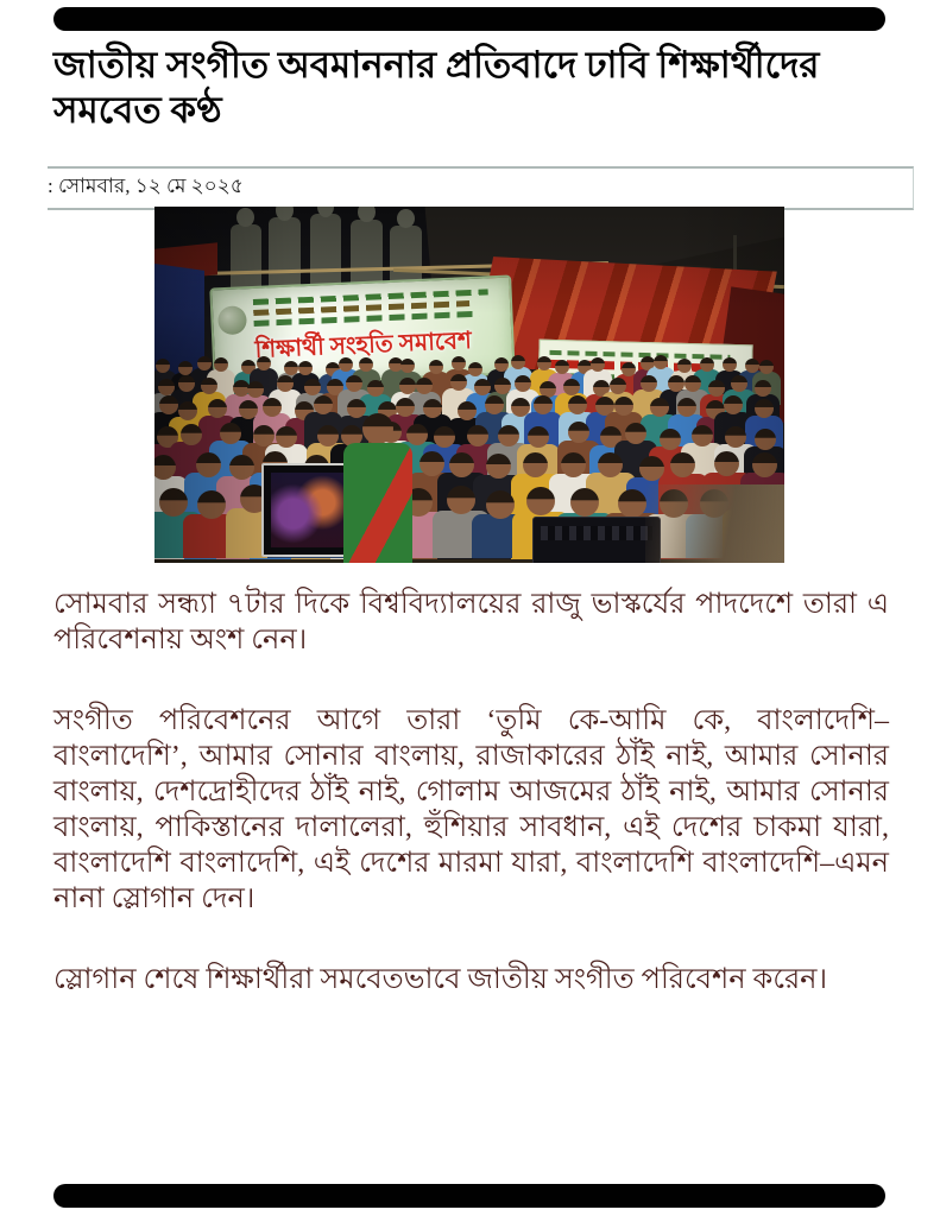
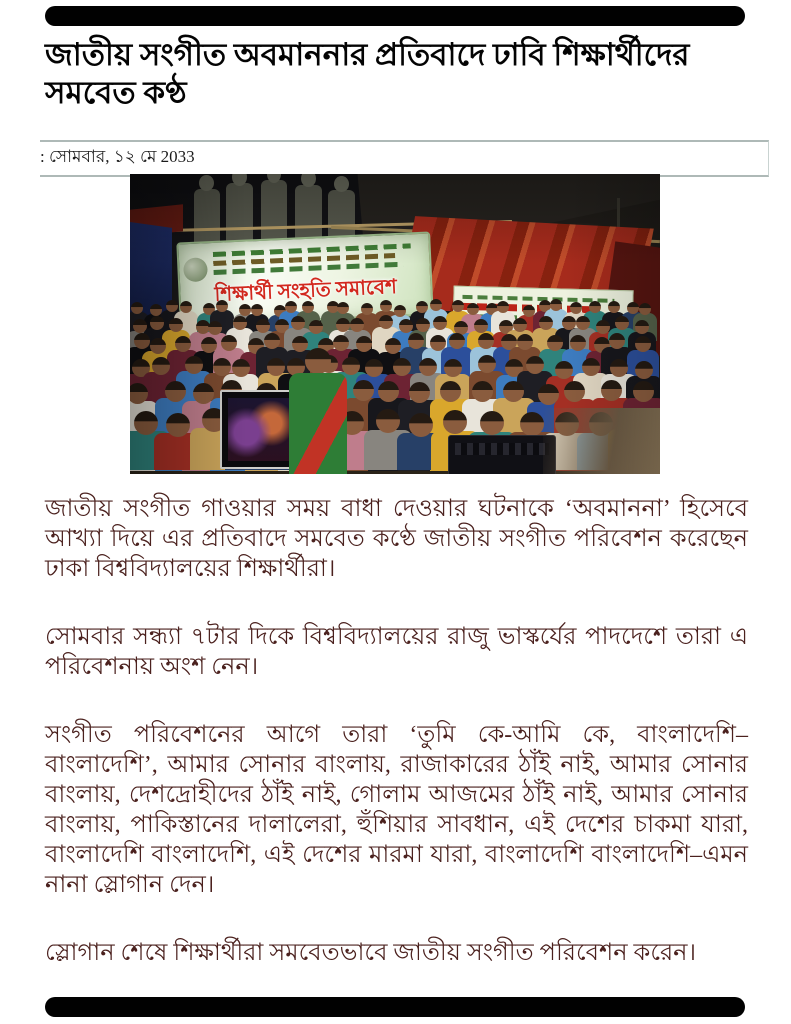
  জাতীয় সংগীত অবমাননার প্রতিবাদে ঢাবি শিক্ষার্থীদের সমবেত কণ্ঠ
- : সোমবার, ১২ মে ২০২৫
+ : সোমবার, ১২ মে 2033
+ জাতীয় সংগীত গাওয়ার সময় বাধা দেওয়ার ঘটনাকে ‘অবমাননা’ হিসেবে আখ্যা দিয়ে এর প্রতিবাদে সমবেত কণ্ঠে জাতীয় সংগীত পরিবেশন করেছেন ঢাকা বিশ্ববিদ্যালয়ের শিক্ষার্থীরা।
  সোমবার সন্ধ্যা ৭টার দিকে বিশ্ববিদ্যালয়ের রাজু ভাস্কর্যের পাদদেশে তারা এ পরিবেশনায় অংশ নেন।
  সংগীত পরিবেশনের আগে তারা ‘তুমি কে-আমি কে, বাংলাদেশি–বাংলাদেশি’, আমার সোনার বাংলায়, রাজাকারের ঠাঁই নাই, আমার সোনার বাংলায়, দেশদ্রোহীদের ঠাঁই নাই, গোলাম আজমের ঠাঁই নাই, আমার সোনার বাংলায়, পাকিস্তানের দালালেরা, হুঁশিয়ার সাবধান, এই দেশের চাকমা যারা, বাংলাদেশি বাংলাদেশি, এই দেশের মারমা যারা, বাংলাদেশি বাংলাদেশি–এমন নানা স্লোগান দেন।
  স্লোগান শেষে শিক্ষার্থীরা সমবেতভাবে জাতীয় সংগীত পরিবেশন করেন।
